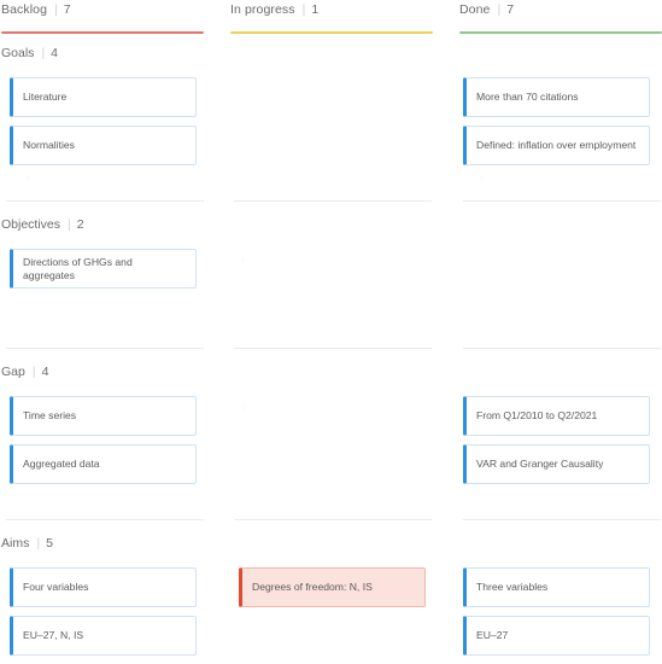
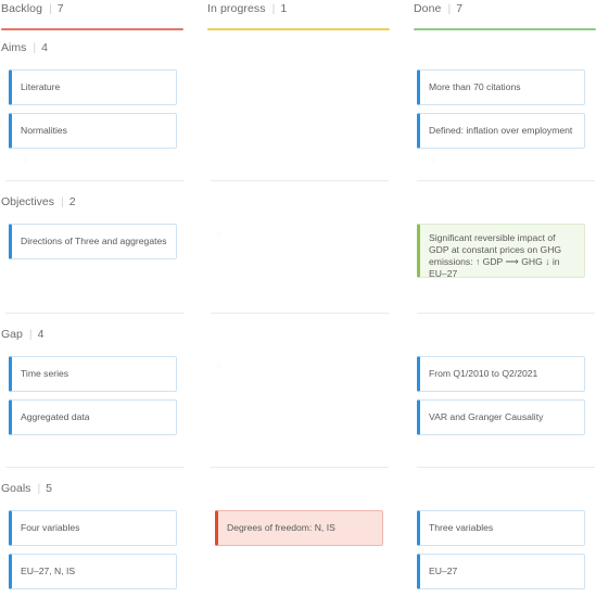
  Backlog
  |
  7
  In progress
  1
  Done
  |
  7
- Goals
+ Aims
  |
  4
  Literature
  Normalities
  More than 70 citations
  Defined: inflation over employment
  Objectives
  |
  2
- Directions of GHGs and aggregates
+ Directions of Three and aggregates
+ Significant reversible impact of GDP at constant prices on GHG emissions: ↑ GDP ⟶ GHG ↓ in EU–27
  Gap
  |
  4
  Time series
  Aggregated data
  From Q1/2010 to Q2/2021
  VAR and Granger Causality
- Aims
+ Goals
  |
  5
  Four variables
  EU–27, N, IS
  Degrees of freedom: N, IS
  Three variables
  EU–27
